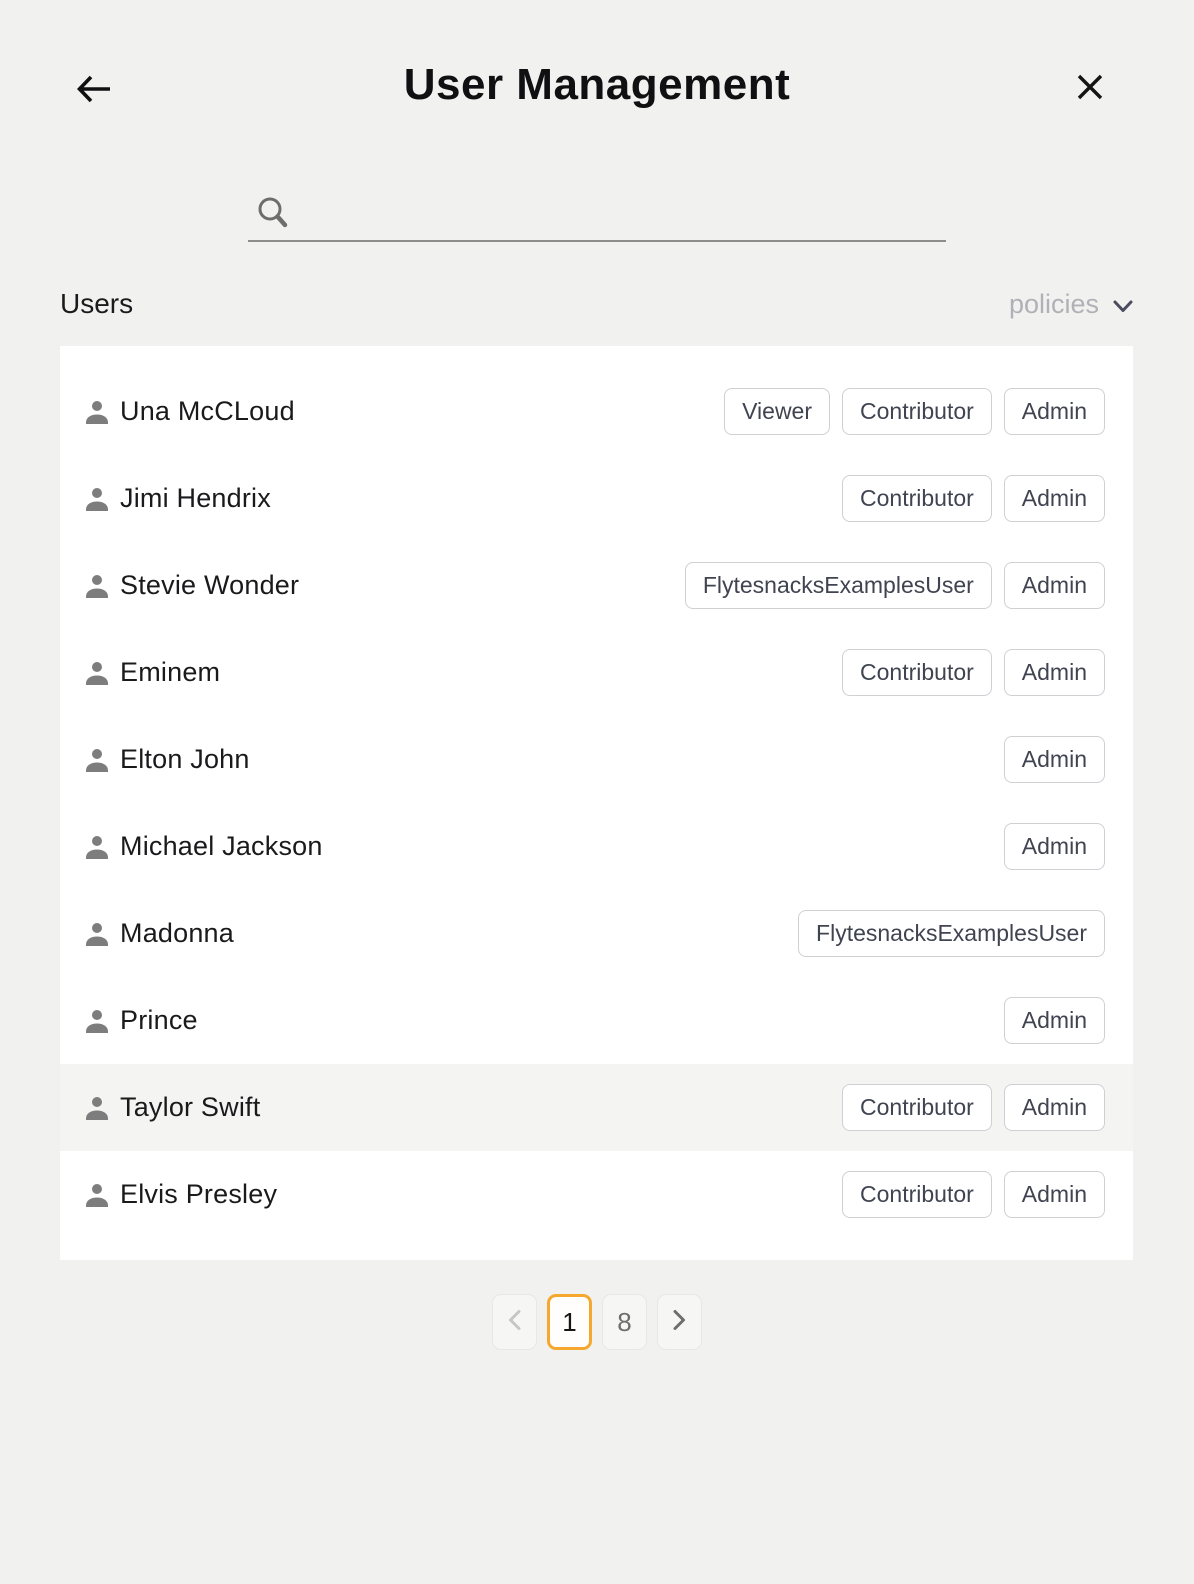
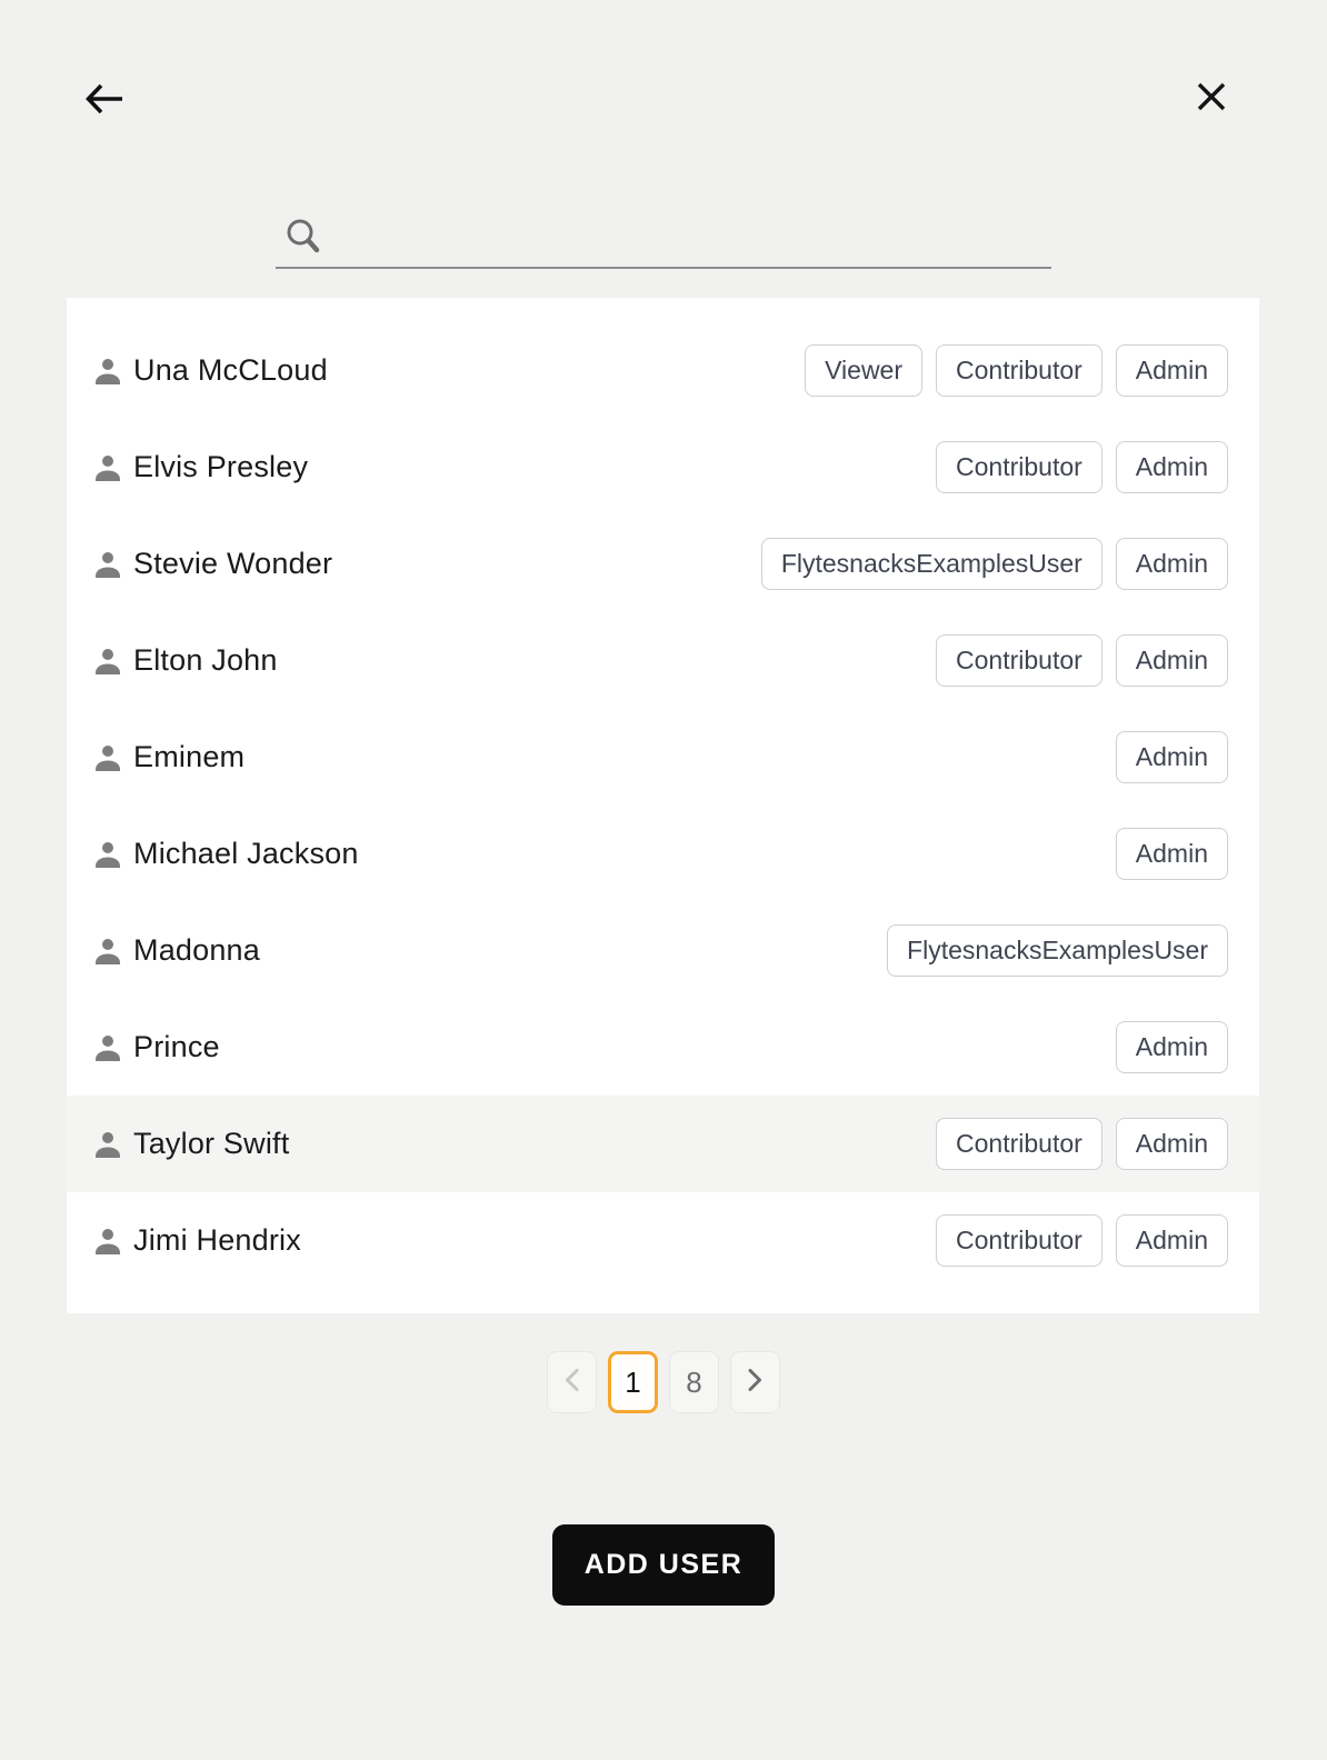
- User Management
- Users
- policies
  Una McCLoud
  Viewer
  Contributor
  Admin
- Jimi Hendrix
+ Elvis Presley
  Contributor
  Admin
  Stevie Wonder
  FlytesnacksExamplesUser
  Admin
- Eminem
+ Elton John
  Contributor
  Admin
- Elton John
+ Eminem
  Admin
  Michael Jackson
  Admin
  Madonna
  FlytesnacksExamplesUser
  Prince
  Admin
  Taylor Swift
  Contributor
  Admin
- Elvis Presley
+ Jimi Hendrix
  Contributor
  Admin
  1
  8
+ ADD USER
